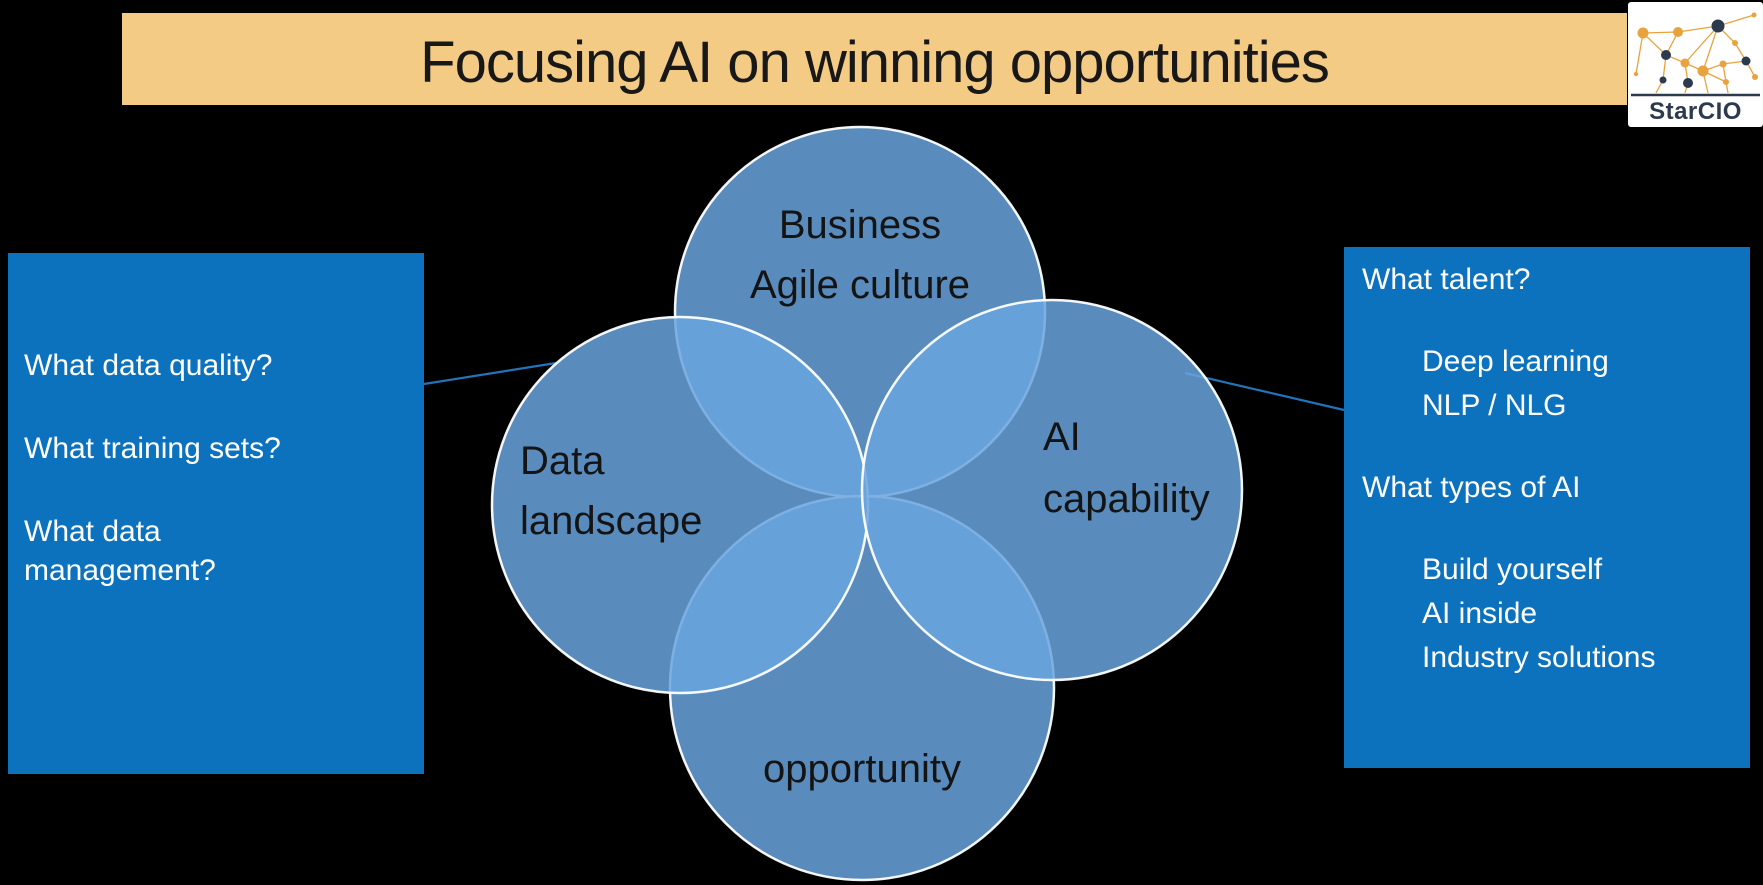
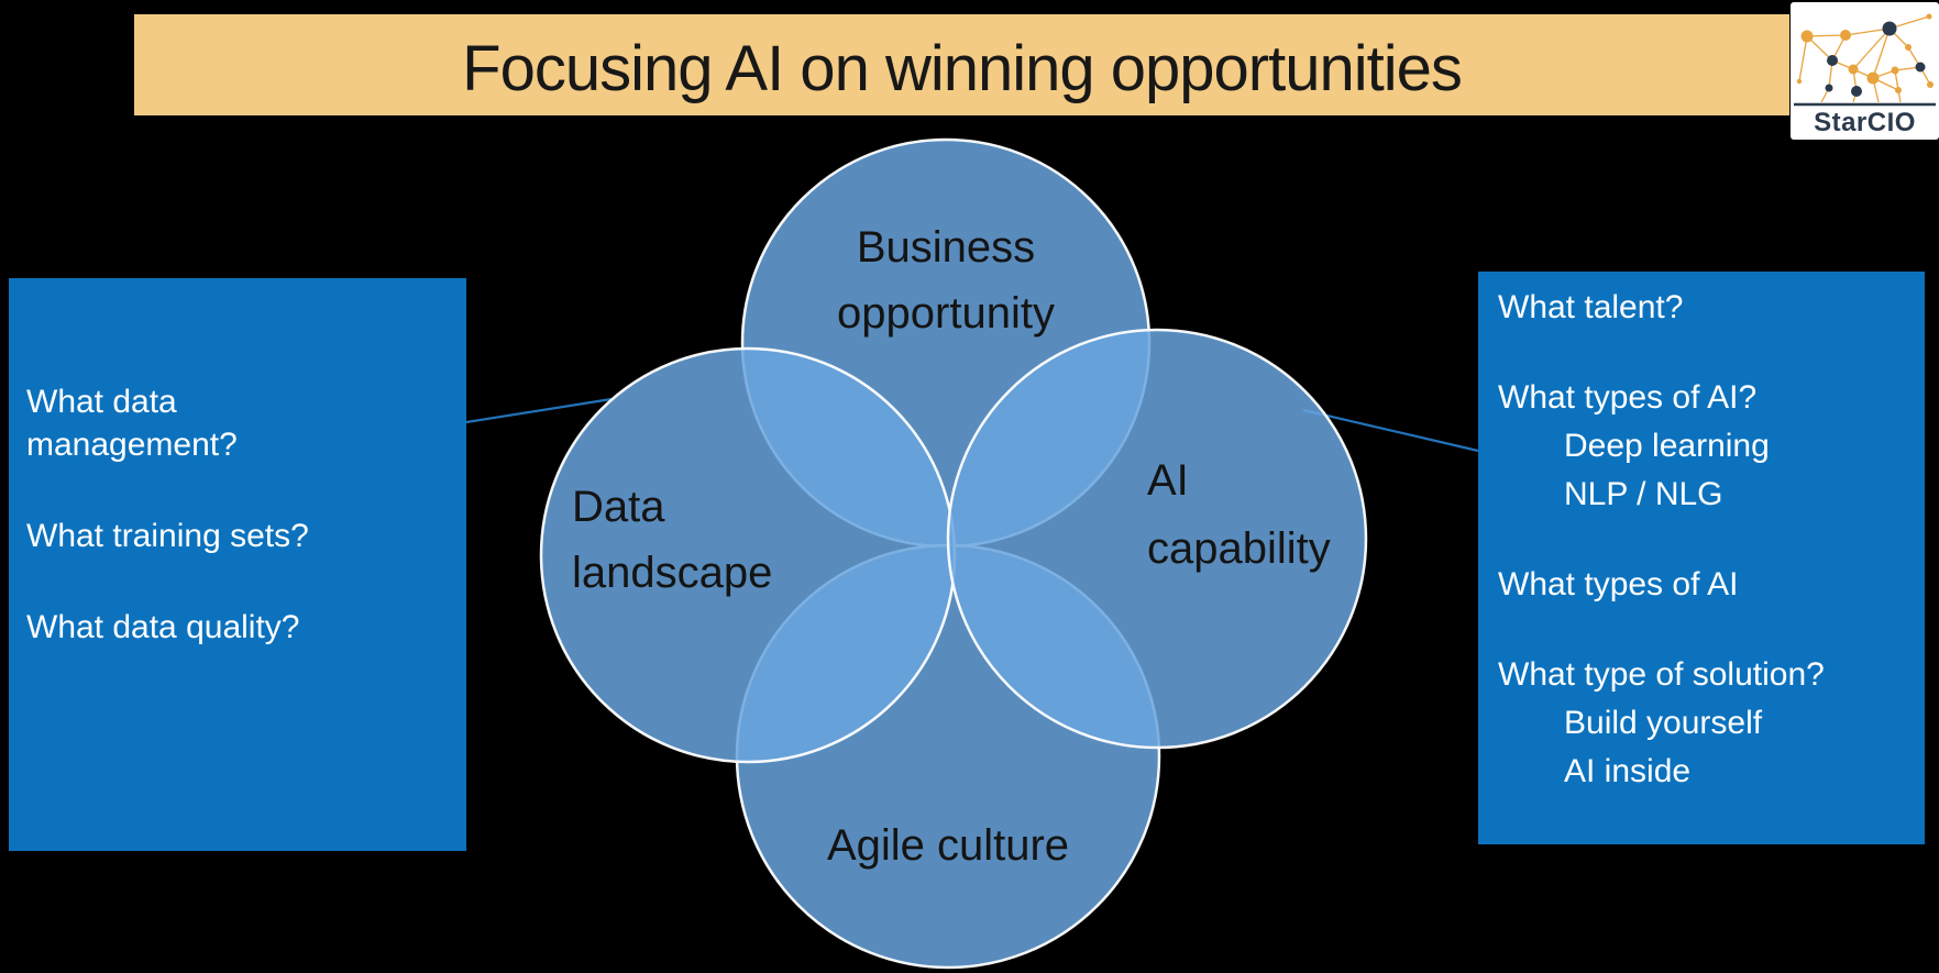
  Focusing AI on winning opportunities
  StarCIO
  Business
- Agile culture
+ opportunity
  Data
  landscape
  AI
  capability
- opportunity
+ Agile culture
- What data quality?
+ What data management?
  What training sets?
- What data management?
+ What data quality?
  What talent?
+ What types of AI?
  Deep learning
  NLP / NLG
  What types of AI
+ What type of solution?
  Build yourself
  AI inside
- Industry solutions
